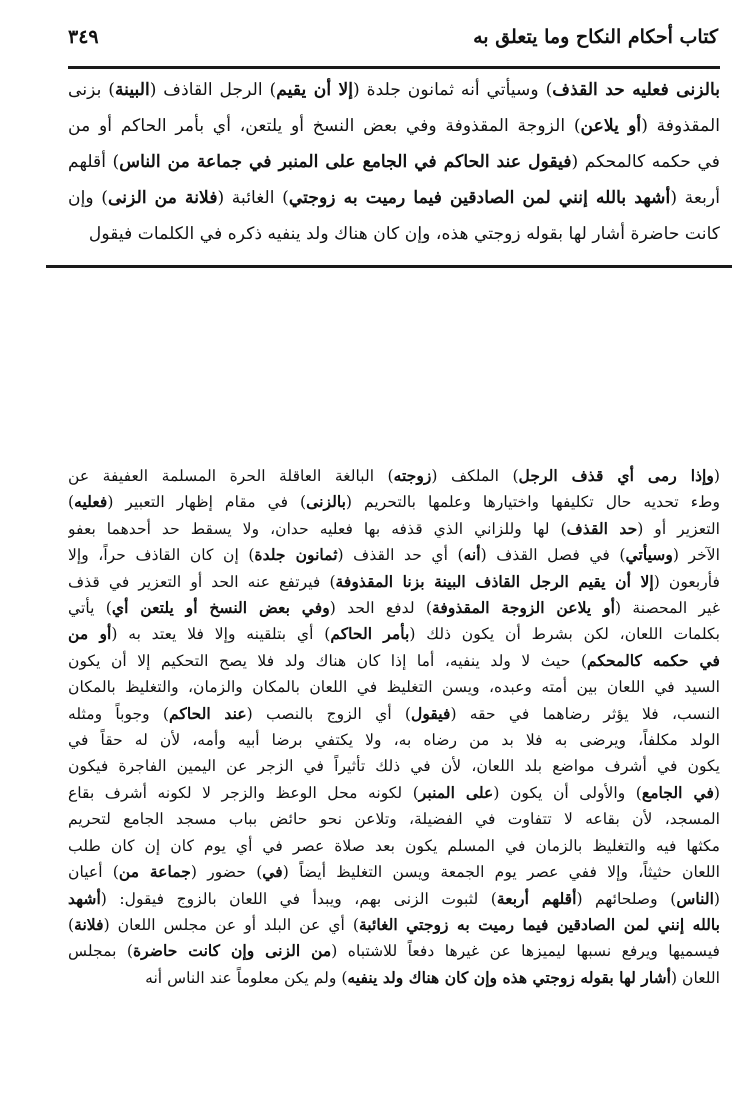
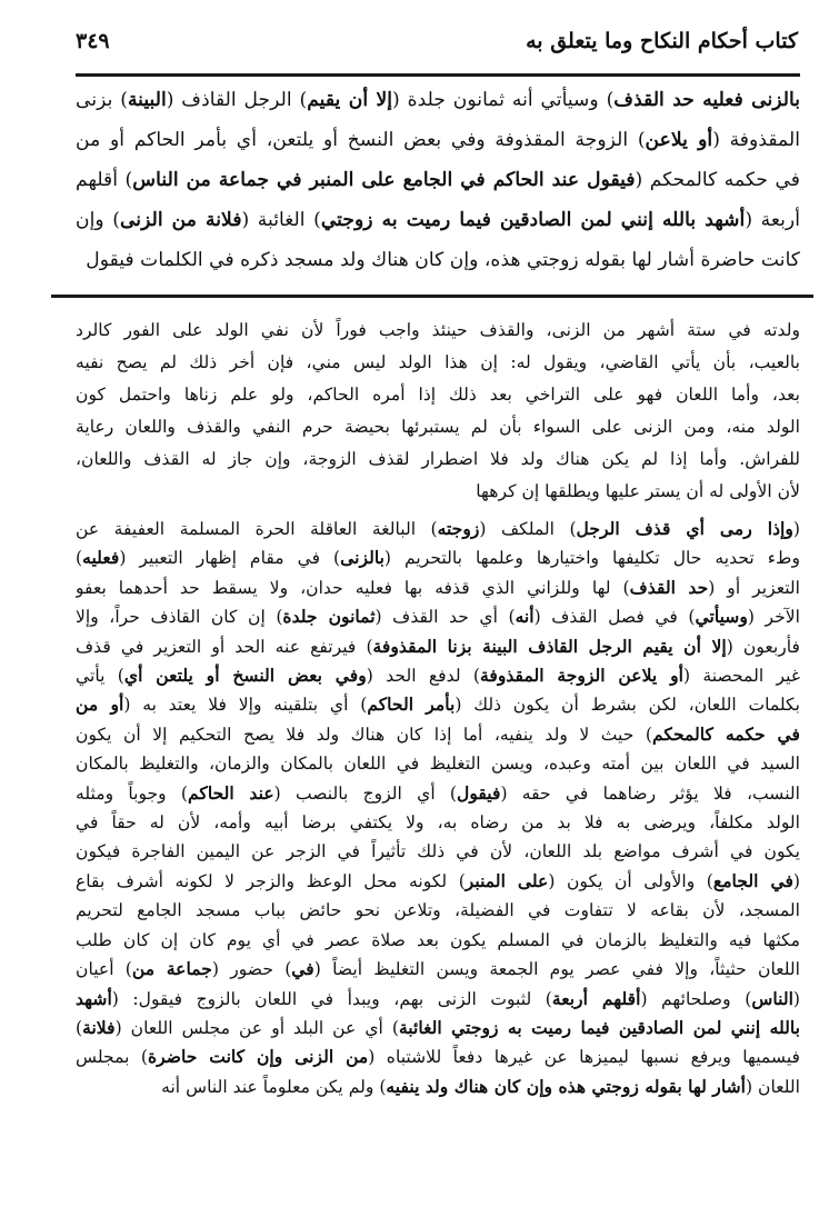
  كتاب أحكام النكاح وما يتعلق به
  ٣٤٩
  بالزنى فعليه حد القذف) وسيأتي أنه ثمانون جلدة (إلا أن يقيم) الرجل القاذف (البينة) بزنى
  المقذوفة (أو يلاعن) الزوجة المقذوفة وفي بعض النسخ أو يلتعن، أي بأمر الحاكم أو من
  في حكمه كالمحكم (فيقول عند الحاكم في الجامع على المنبر في جماعة من الناس) أقلهم
  أربعة (أشهد بالله إنني لمن الصادقين فيما رميت به زوجتي) الغائبة (فلانة من الزنى) وإن
- كانت حاضرة أشار لها بقوله زوجتي هذه، وإن كان هناك ولد ينفيه ذكره في الكلمات فيقول
+ كانت حاضرة أشار لها بقوله زوجتي هذه، وإن كان هناك ولد مسجد ذكره في الكلمات فيقول
+ ولدته في ستة أشهر من الزنى، والقذف حينئذ واجب فوراً لأن نفي الولد على الفور كالرد
+ بالعيب، بأن يأتي القاضي، ويقول له: إن هذا الولد ليس مني، فإن أخر ذلك لم يصح نفيه
+ بعد، وأما اللعان فهو على التراخي بعد ذلك إذا أمره الحاكم، ولو علم زناها واحتمل كون
+ الولد منه، ومن الزنى على السواء بأن لم يستبرئها بحيضة حرم النفي والقذف واللعان رعاية
+ للفراش. وأما إذا لم يكن هناك ولد فلا اضطرار لقذف الزوجة، وإن جاز له القذف واللعان،
+ لأن الأولى له أن يستر عليها ويطلقها إن كرهها
  (وإذا رمى أي قذف الرجل) الملكف (زوجته) البالغة العاقلة الحرة المسلمة العفيفة عن
  وطء تحديه حال تكليفها واختيارها وعلمها بالتحريم (بالزنى) في مقام إظهار التعبير (فعليه)
  التعزير أو (حد القذف) لها وللزاني الذي قذفه بها فعليه حدان، ولا يسقط حد أحدهما بعفو
  الآخر (وسيأتي) في فصل القذف (أنه) أي حد القذف (ثمانون جلدة) إن كان القاذف حراً، وإلا
  فأربعون (إلا أن يقيم الرجل القاذف البينة بزنا المقذوفة) فيرتفع عنه الحد أو التعزير في قذف
  غير المحصنة (أو يلاعن الزوجة المقذوفة) لدفع الحد (وفي بعض النسخ أو يلتعن أي) يأتي
  بكلمات اللعان، لكن بشرط أن يكون ذلك (بأمر الحاكم) أي بتلقينه وإلا فلا يعتد به (أو من
  في حكمه كالمحكم) حيث لا ولد ينفيه، أما إذا كان هناك ولد فلا يصح التحكيم إلا أن يكون
  السيد في اللعان بين أمته وعبده، ويسن التغليظ في اللعان بالمكان والزمان، والتغليظ بالمكان
  النسب، فلا يؤثر رضاهما في حقه (فيقول) أي الزوج بالنصب (عند الحاكم) وجوباً ومثله
  الولد مكلفاً، ويرضى به فلا بد من رضاه به، ولا يكتفي برضا أبيه وأمه، لأن له حقاً في
  يكون في أشرف مواضع بلد اللعان، لأن في ذلك تأثيراً في الزجر عن اليمين الفاجرة فيكون
  (في الجامع) والأولى أن يكون (على المنبر) لكونه محل الوعظ والزجر لا لكونه أشرف بقاع
  المسجد، لأن بقاعه لا تتفاوت في الفضيلة، وتلاعن نحو حائض بباب مسجد الجامع لتحريم
  مكثها فيه والتغليظ بالزمان في المسلم يكون بعد صلاة عصر في أي يوم كان إن كان طلب
  اللعان حثيثاً، وإلا ففي عصر يوم الجمعة ويسن التغليظ أيضاً (في) حضور (جماعة من) أعيان
  (الناس) وصلحائهم (أقلهم أربعة) لثبوت الزنى بهم، ويبدأ في اللعان بالزوج فيقول: (أشهد
  بالله إنني لمن الصادقين فيما رميت به زوجتي الغائبة) أي عن البلد أو عن مجلس اللعان (فلانة)
  فيسميها ويرفع نسبها ليميزها عن غيرها دفعاً للاشتباه (من الزنى وإن كانت حاضرة) بمجلس
  اللعان (أشار لها بقوله زوجتي هذه وإن كان هناك ولد ينفيه) ولم يكن معلوماً عند الناس أنه
